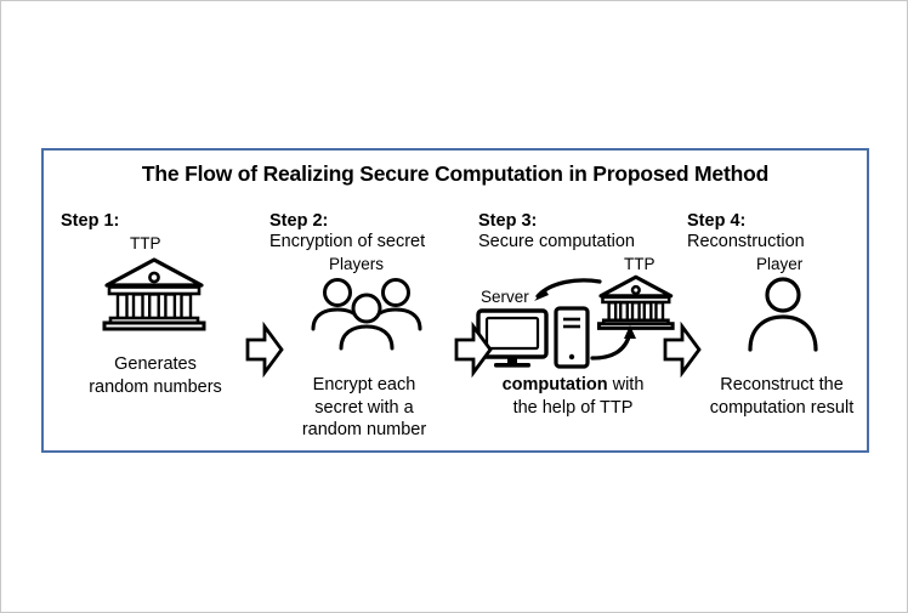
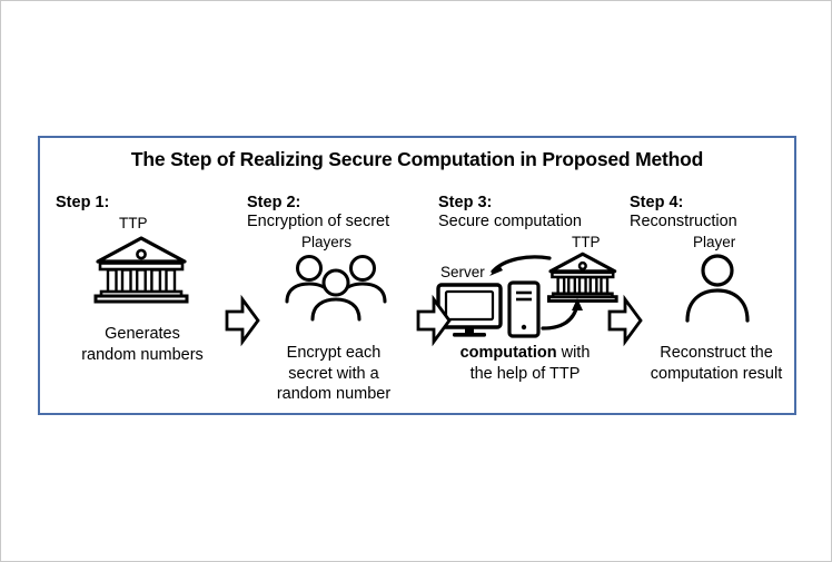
- The Flow of Realizing Secure Computation in Proposed Method
+ The Step of Realizing Secure Computation in Proposed Method
  Step 1:
  TTP
  Generates
  random numbers
  Step 2:
  Encryption of secret
  Players
  Encrypt each
  secret with a
  random number
  Step 3:
  Secure computation
  Server
  TTP
  computation with
  the help of TTP
  Step 4:
  Reconstruction
  Player
  Reconstruct the
  computation result
